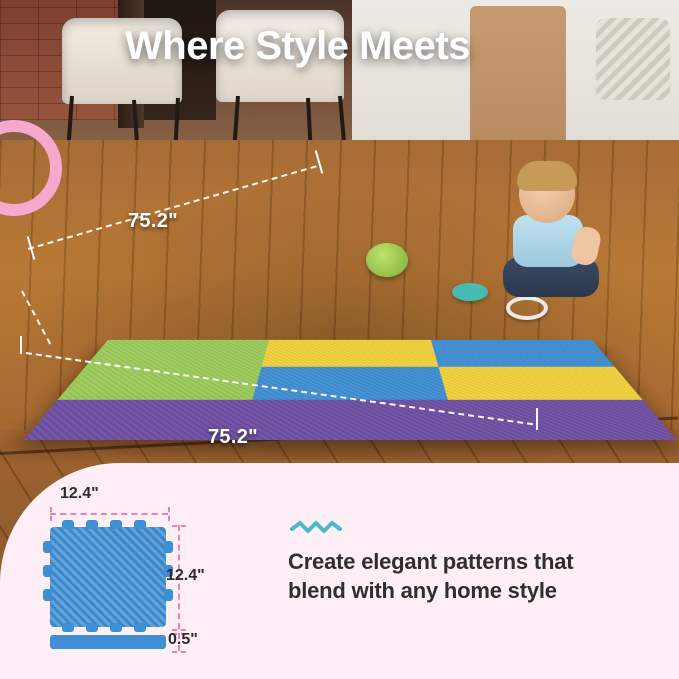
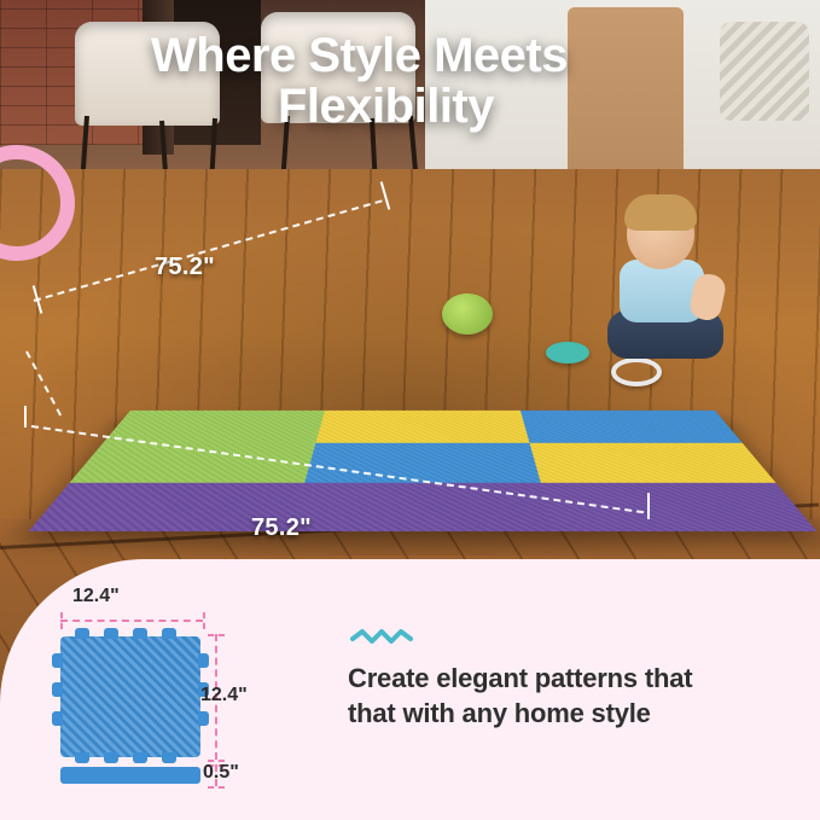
  75.2"
  75.2"
  Where Style Meets
+ Flexibility
  12.4"
  12.4"
  0.5"
  Create elegant patterns that
- blend with any home style
+ that with any home style
